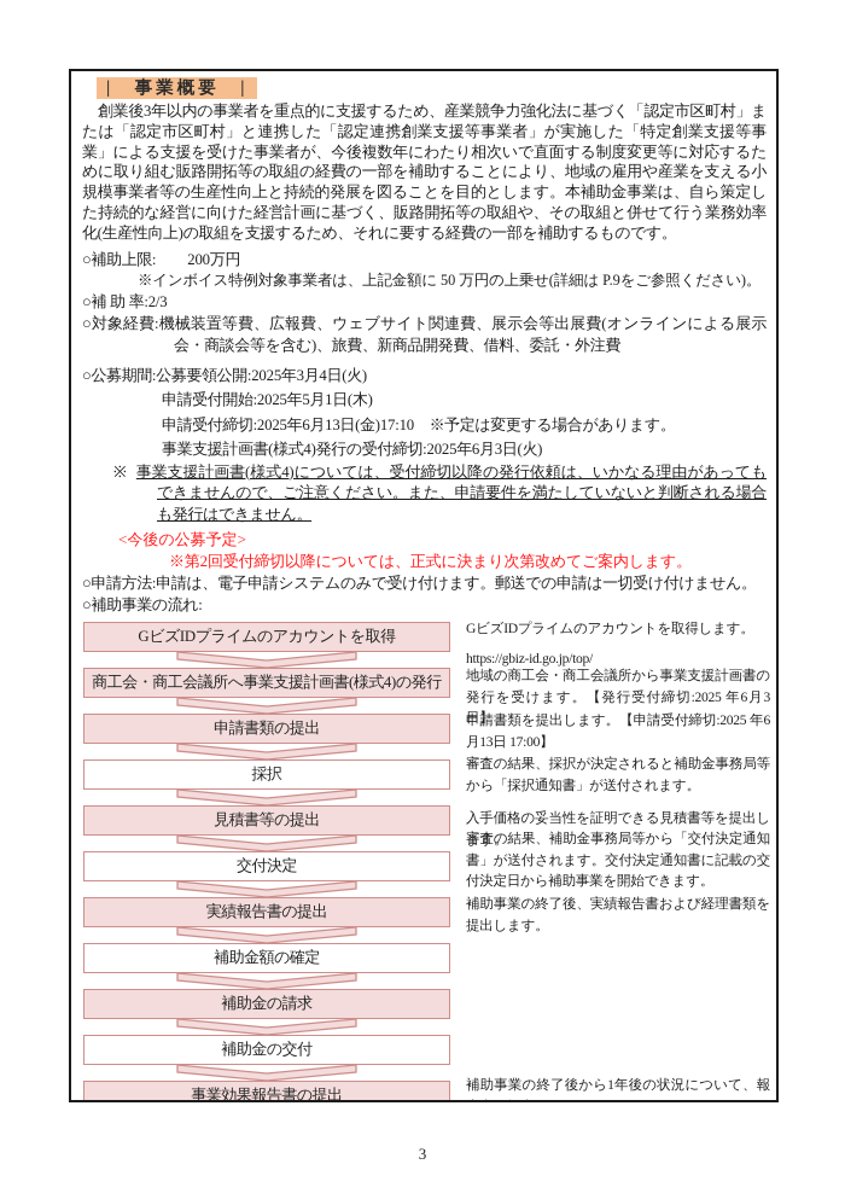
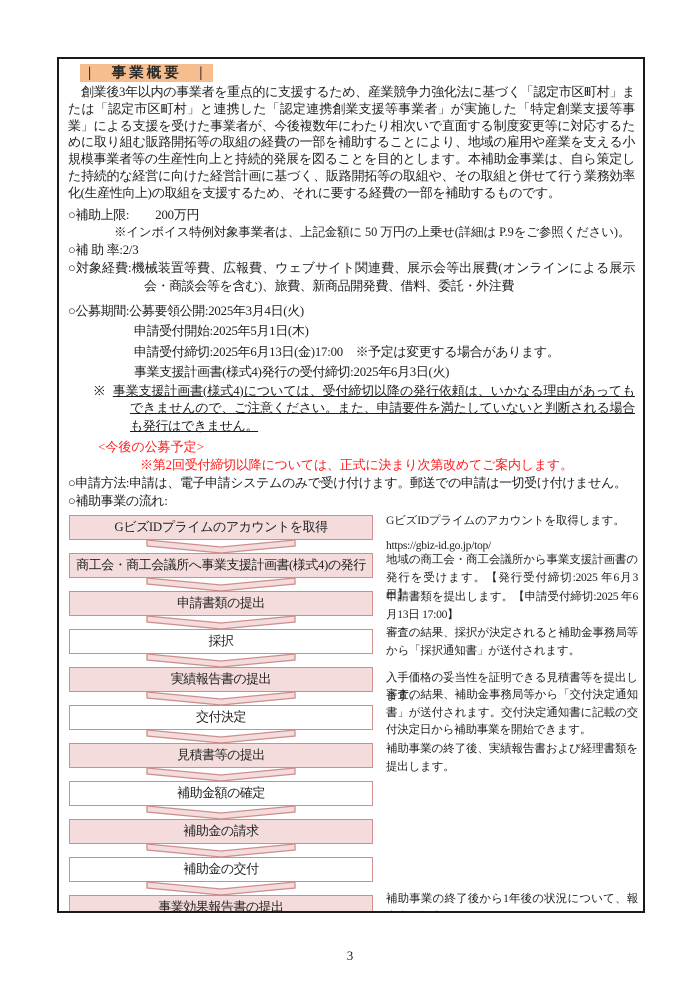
  | 事業概要 |
  創業後3年以内の事業者を重点的に支援するため、産業競争力強化法に基づく「認定市区町村」または「認定市区町村」と連携した「認定連携創業支援等事業者」が実施した「特定創業支援等事業」による支援を受けた事業者が、今後複数年にわたり相次いで直面する制度変更等に対応するために取り組む販路開拓等の取組の経費の一部を補助することにより、地域の雇用や産業を支える小規模事業者等の生産性向上と持続的発展を図ることを目的とします。本補助金事業は、自ら策定した持続的な経営に向けた経営計画に基づく、販路開拓等の取組や、その取組と併せて行う業務効率化(生産性向上)の取組を支援するため、それに要する経費の一部を補助するものです。
  ○補助上限: 200万円
  ※インボイス特例対象事業者は、上記金額に 50 万円の上乗せ(詳細は P.9をご参照ください)。
  ○補 助 率:2/3
  ○対象経費:機械装置等費、広報費、ウェブサイト関連費、展示会等出展費(オンラインによる展示会・商談会等を含む)、旅費、新商品開発費、借料、委託・外注費
  ○公募期間:公募要領公開:2025年3月4日(火)
  申請受付開始:2025年5月1日(木)
- 申請受付締切:2025年6月13日(金)17:10 ※予定は変更する場合があります。
+ 申請受付締切:2025年6月13日(金)17:00 ※予定は変更する場合があります。
  事業支援計画書(様式4)発行の受付締切:2025年6月3日(火)
  ※ 事業支援計画書(様式4)については、受付締切以降の発行依頼は、いかなる理由があってもできませんので、ご注意ください。また、申請要件を満たしていないと判断される場合も発行はできません。
  <今後の公募予定>
  ※第2回受付締切以降については、正式に決まり次第改めてご案内します。
  ○申請方法:申請は、電子申請システムのみで受け付けます。郵送での申請は一切受け付けません。
  ○補助事業の流れ:
  GビズIDプライムのアカウントを取得
  商工会・商工会議所へ事業支援計画書(様式4)の発行
  申請書類の提出
  採択
- 見積書等の提出
+ 実績報告書の提出
  交付決定
- 実績報告書の提出
+ 見積書等の提出
  補助金額の確定
  補助金の請求
  補助金の交付
  事業効果報告書の提出
  GビズIDプライムのアカウントを取得します。
  https://gbiz-id.go.jp/top/
  地域の商工会・商工会議所から事業支援計画書の発行を受けます。【発行受付締切:2025 年6月3日】
  申請書類を提出します。【申請受付締切:2025 年6月13日 17:00】
  審査の結果、採択が決定されると補助金事務局等から「採択通知書」が送付されます。
  入手価格の妥当性を証明できる見積書等を提出します。
  審査の結果、補助金事務局等から「交付決定通知書」が送付されます。交付決定通知書に記載の交付決定日から補助事業を開始できます。
  補助事業の終了後、実績報告書および経理書類を提出します。
  補助事業の終了後から1年後の状況について、報
  3
